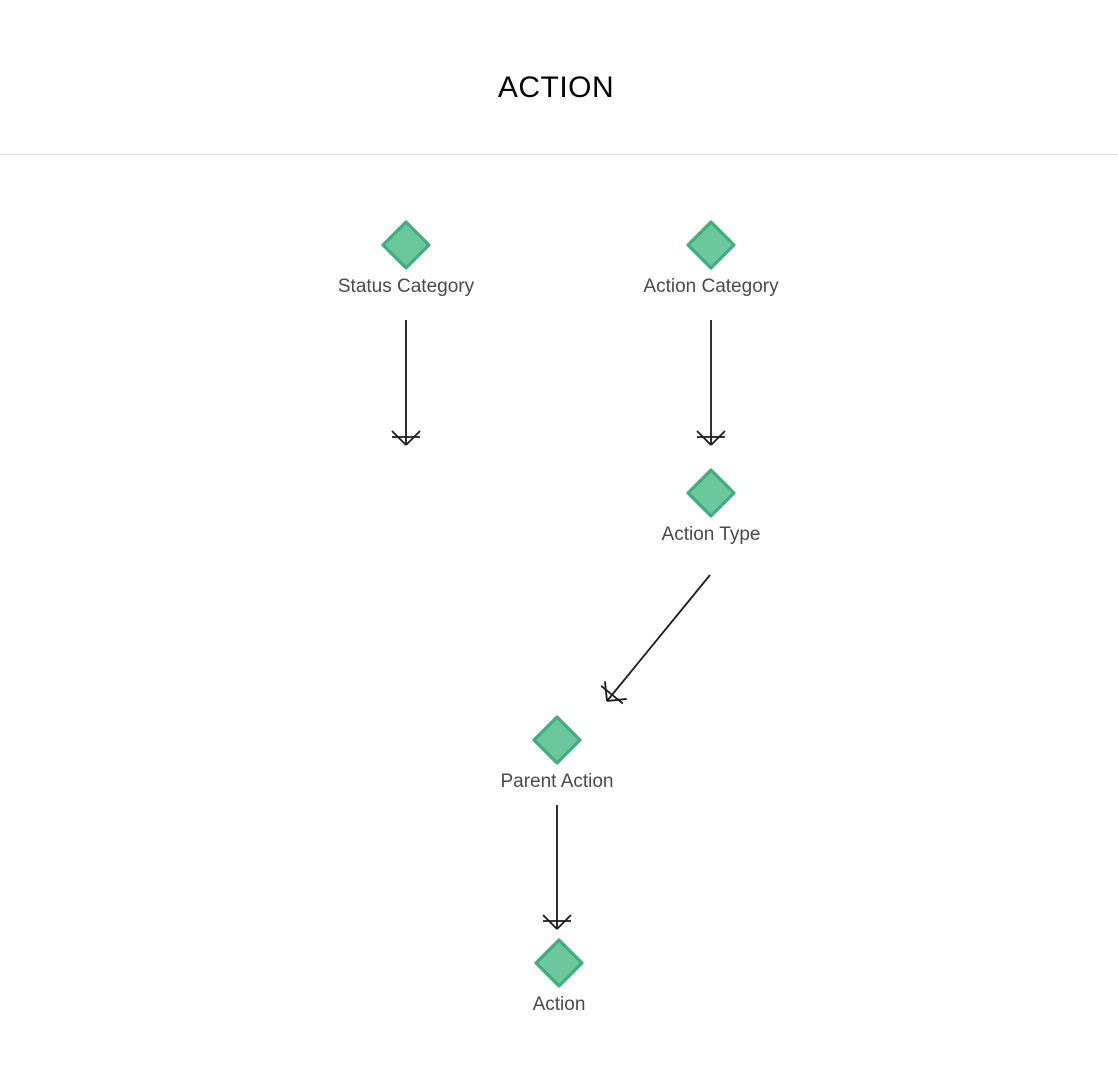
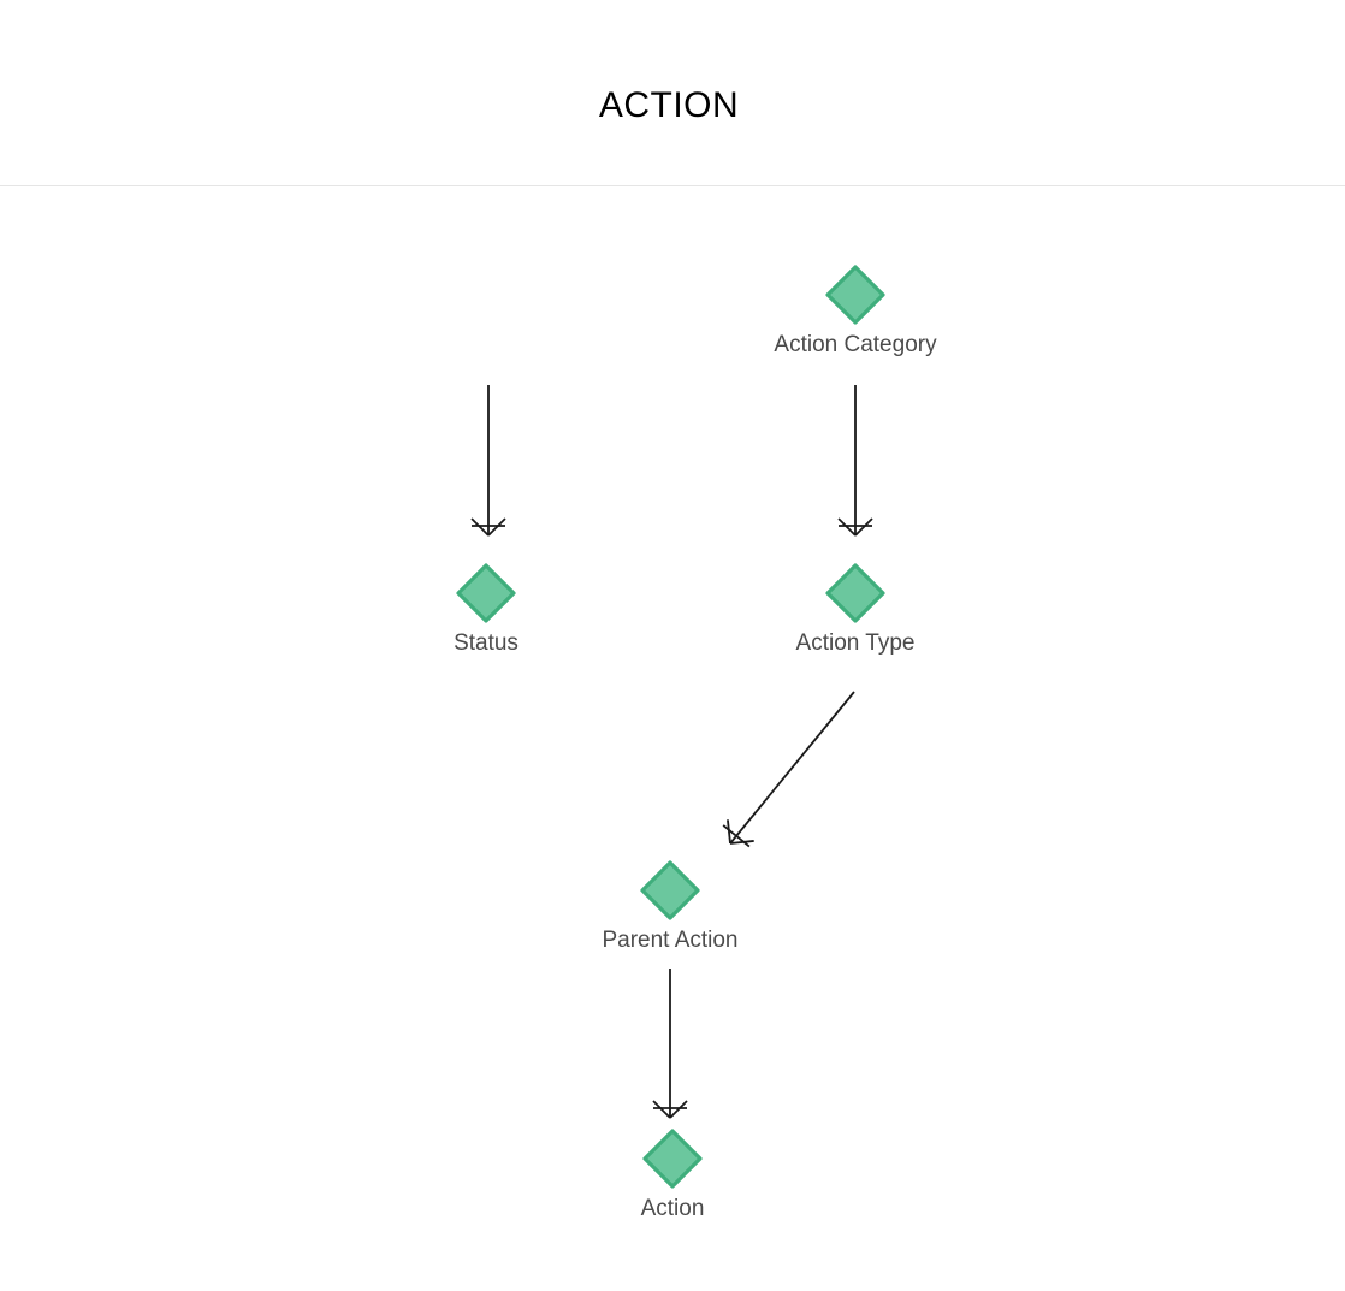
  ACTION
- Status Category
  Action Category
+ Status
  Action Type
  Parent Action
  Action
